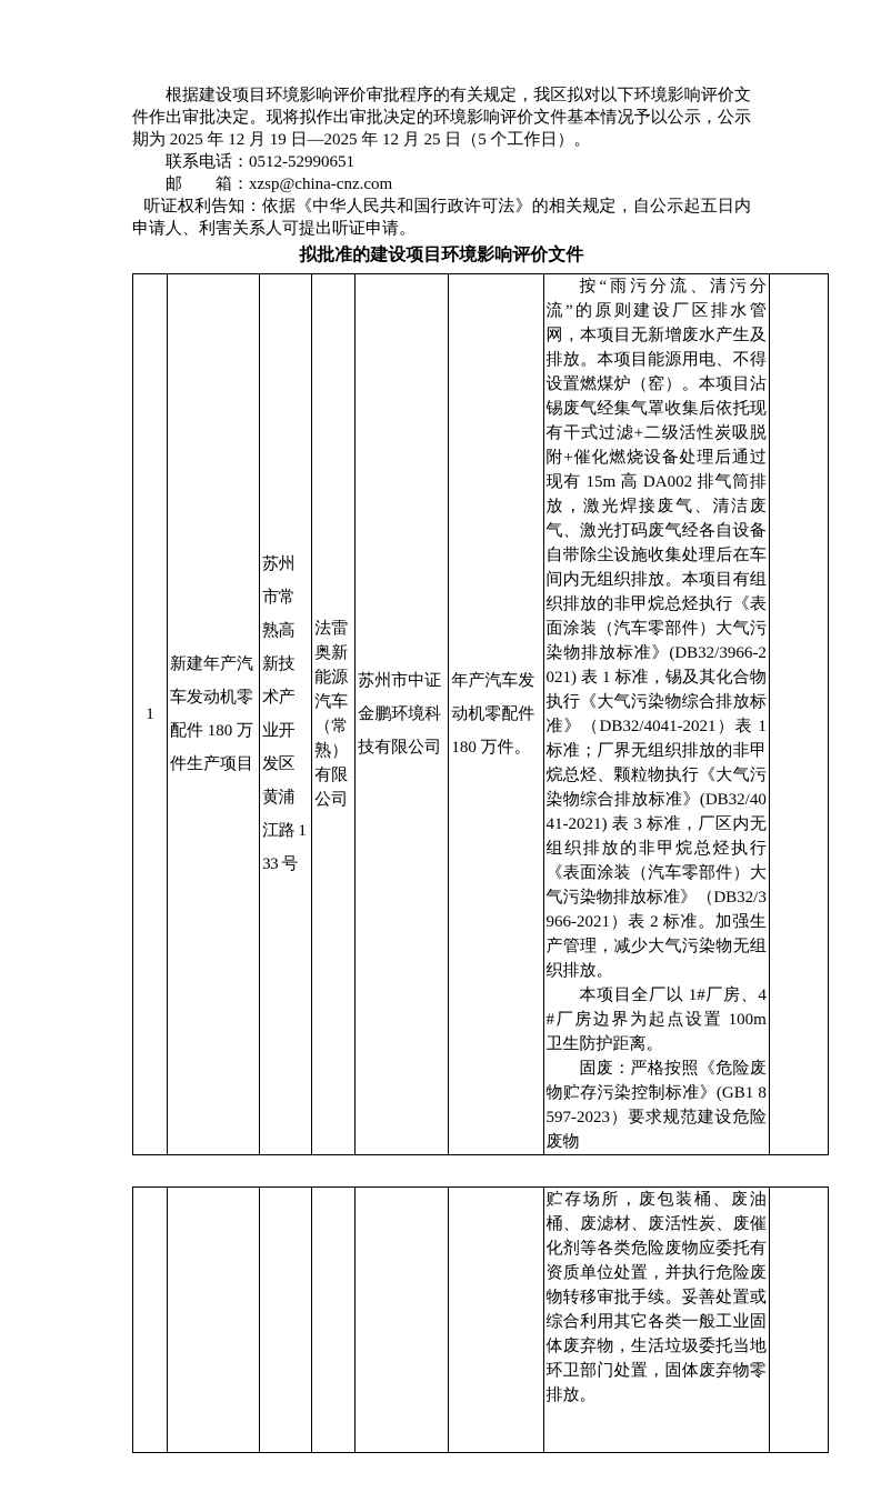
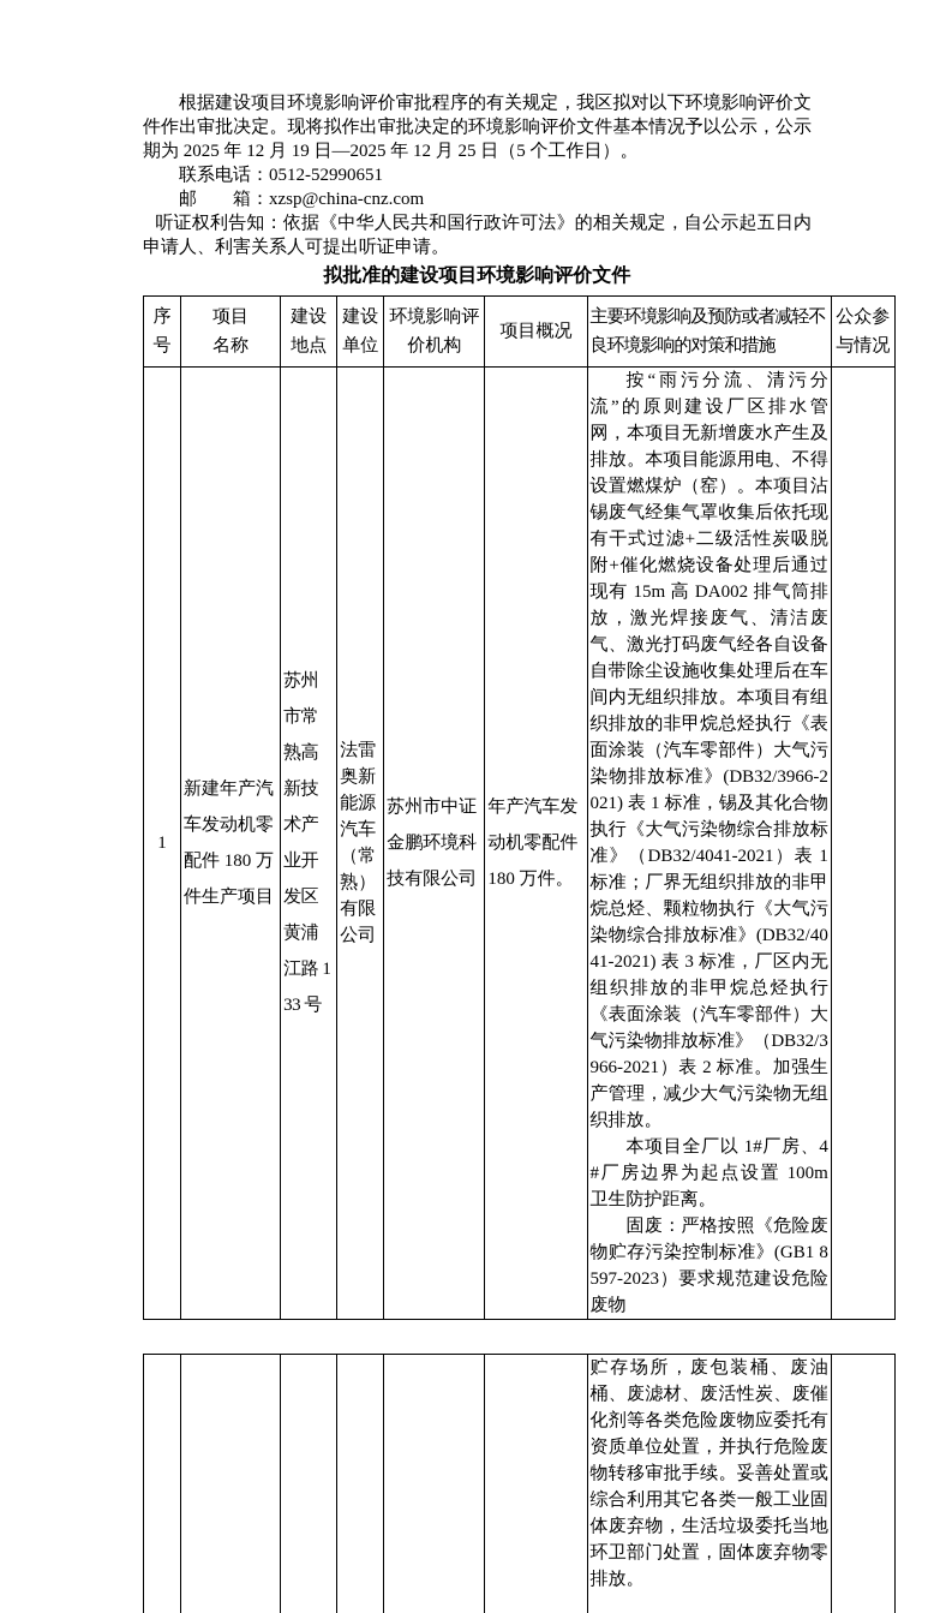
  根据建设项目环境影响评价审批程序的有关规定，我区拟对以下环境影响评价文件作出审批决定。现将拟作出审批决定的环境影响评价文件基本情况予以公示，公示期为 2025 年 12 月 19 日—2025 年 12 月 25 日（5 个工作日）。
  联系电话：0512-52990651
  邮 箱：xzsp@china-cnz.com
  听证权利告知：依据《中华人民共和国行政许可法》的相关规定，自公示起五日内申请人、利害关系人可提出听证申请。
  拟批准的建设项目环境影响评价文件
+ 序号	项目 名称	建设 地点	建设 单位	环境影响评 价机构	项目概况	主要环境影响及预防或者减轻不 良环境影响的对策和措施	公众参 与情况
  1	新建年产汽车发动机零配件 180 万件生产项目	苏州市常熟高新技术产业开发区黄浦江路 133 号	法雷奥新能源汽车（常熟）有限公司	苏州市中证金鹏环境科技有限公司	年产汽车发动机零配件 180 万件。	按“雨污分流、清污分流”的原则建设厂区排水管网，本项目无新增废水产生及排放。本项目能源用电、不得设置燃煤炉（窑）。本项目沾锡废气经集气罩收集后依托现有干式过滤+二级活性炭吸脱附+催化燃烧设备处理后通过现有 15m 高 DA002 排气筒排放，激光焊接废气、清洁废气、激光打码废气经各自设备自带除尘设施收集处理后在车间内无组织排放。本项目有组织排放的非甲烷总烃执行《表面涂装（汽车零部件）大气污染物排放标准》(DB32/3966-2021) 表 1 标准，锡及其化合物执行《大气污染物综合排放标准》（DB32/4041-2021）表 1 标准；厂界无组织排放的非甲烷总烃、颗粒物执行《大气污染物综合排放标准》(DB32/4041-2021) 表 3 标准，厂区内无组织排放的非甲烷总烃执行《表面涂装（汽车零部件）大气污染物排放标准》（DB32/3966-2021）表 2 标准。加强生产管理，减少大气污染物无组织排放。 本项目全厂以 1#厂房、4#厂房边界为起点设置 100m 卫生防护距离。 固废：严格按照《危险废物贮存污染控制标准》(GB1 8597-2023）要求规范建设危险废物
  						贮存场所，废包装桶、废油桶、废滤材、废活性炭、废催化剂等各类危险废物应委托有资质单位处置，并执行危险废物转移审批手续。妥善处置或综合利用其它各类一般工业固体废弃物，生活垃圾委托当地环卫部门处置，固体废弃物零排放。
